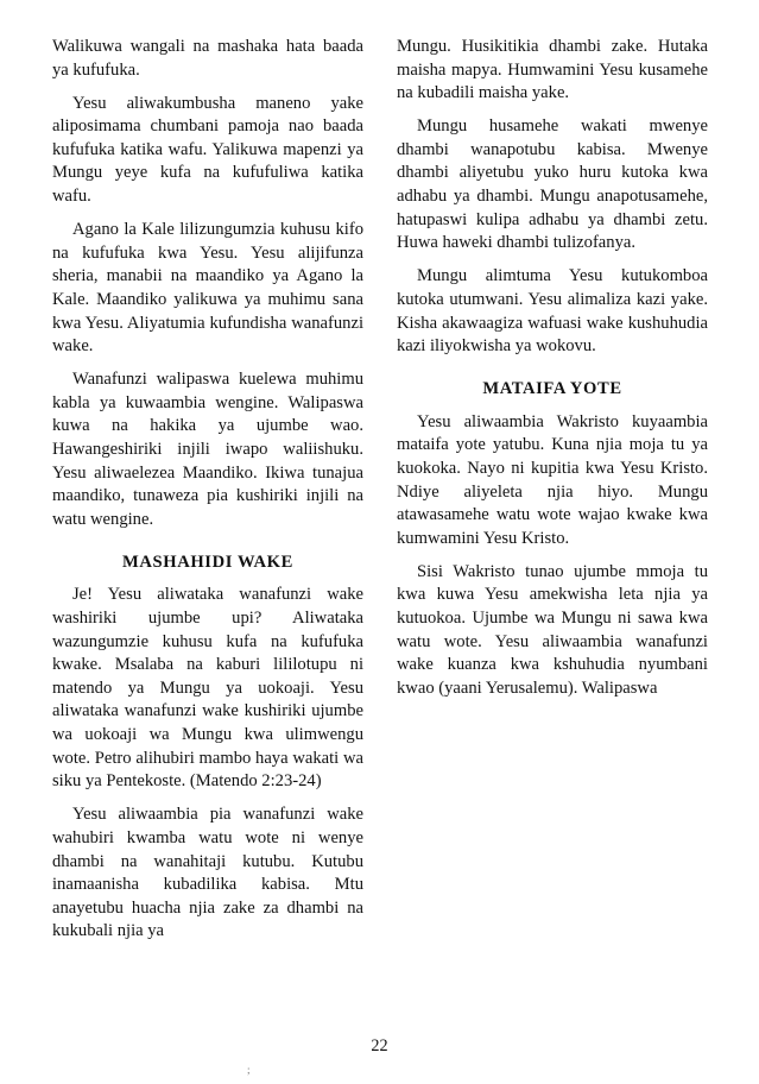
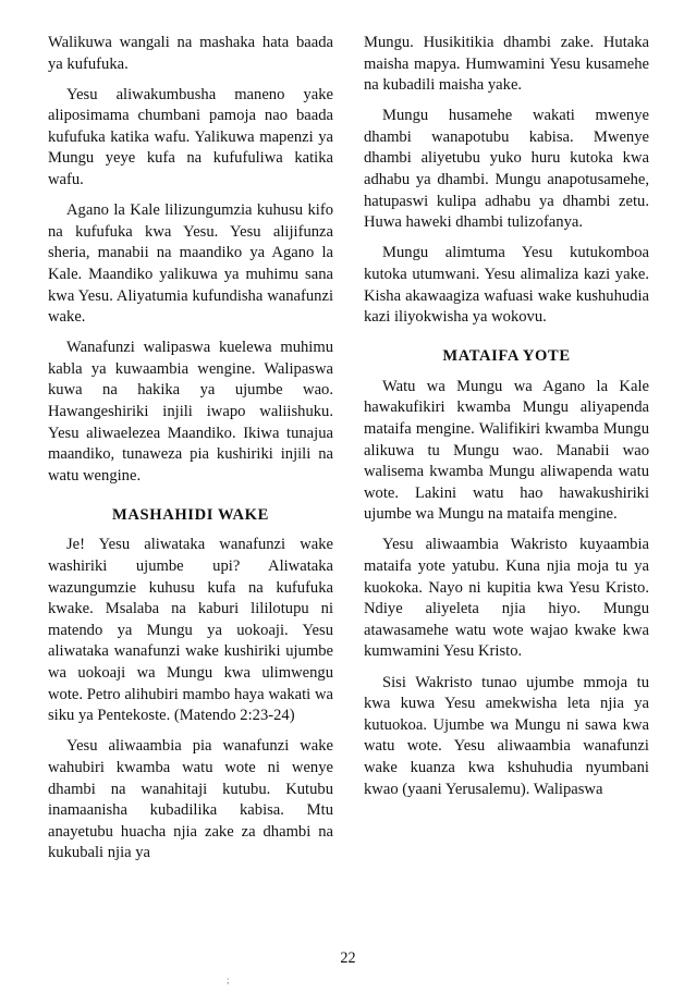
  Walikuwa wangali na mashaka hata baada ya kufufuka.
  Yesu aliwakumbusha maneno yake aliposimama chumbani pamoja nao baada kufufuka katika wafu. Yalikuwa mapenzi ya Mungu yeye kufa na kufufuliwa katika wafu.
  Agano la Kale lilizungumzia kuhusu kifo na kufufuka kwa Yesu. Yesu alijifunza sheria, manabii na maandiko ya Agano la Kale. Maandiko yalikuwa ya muhimu sana kwa Yesu. Aliyatumia kufundisha wanafunzi wake.
  Wanafunzi walipaswa kuelewa muhimu kabla ya kuwaambia wengine. Walipaswa kuwa na hakika ya ujumbe wao. Hawangeshiriki injili iwapo waliishuku. Yesu aliwaelezea Maandiko. Ikiwa tunajua maandiko, tunaweza pia kushiriki injili na watu wengine.
  MASHAHIDI WAKE
  Je! Yesu aliwataka wanafunzi wake washiriki ujumbe upi? Aliwataka wazungumzie kuhusu kufa na kufufuka kwake. Msalaba na kaburi lililotupu ni matendo ya Mungu ya uokoaji. Yesu aliwataka wanafunzi wake kushiriki ujumbe wa uokoaji wa Mungu kwa ulimwengu wote. Petro alihubiri mambo haya wakati wa siku ya Pentekoste. (Matendo 2:23-24)
  Yesu aliwaambia pia wanafunzi wake wahubiri kwamba watu wote ni wenye dhambi na wanahitaji kutubu. Kutubu inamaanisha kubadilika kabisa. Mtu anayetubu huacha njia zake za dhambi na kukubali njia ya
  Mungu. Husikitikia dhambi zake. Hutaka maisha mapya. Humwamini Yesu kusamehe na kubadili maisha yake.
  Mungu husamehe wakati mwenye dhambi wanapotubu kabisa. Mwenye dhambi aliyetubu yuko huru kutoka kwa adhabu ya dhambi. Mungu anapotusamehe, hatupaswi kulipa adhabu ya dhambi zetu. Huwa haweki dhambi tulizofanya.
  Mungu alimtuma Yesu kutukomboa kutoka utumwani. Yesu alimaliza kazi yake. Kisha akawaagiza wafuasi wake kushuhudia kazi iliyokwisha ya wokovu.
  MATAIFA YOTE
+ Watu wa Mungu wa Agano la Kale hawakufikiri kwamba Mungu aliyapenda mataifa mengine. Walifikiri kwamba Mungu alikuwa tu Mungu wao. Manabii wao walisema kwamba Mungu aliwapenda watu wote. Lakini watu hao hawakushiriki ujumbe wa Mungu na mataifa mengine.
  Yesu aliwaambia Wakristo kuyaambia mataifa yote yatubu. Kuna njia moja tu ya kuokoka. Nayo ni kupitia kwa Yesu Kristo. Ndiye aliyeleta njia hiyo. Mungu atawasamehe watu wote wajao kwake kwa kumwamini Yesu Kristo.
  Sisi Wakristo tunao ujumbe mmoja tu kwa kuwa Yesu amekwisha leta njia ya kutuokoa. Ujumbe wa Mungu ni sawa kwa watu wote. Yesu aliwaambia wanafunzi wake kuanza kwa kshuhudia nyumbani kwao (yaani Yerusalemu). Walipaswa
  22
  ;
